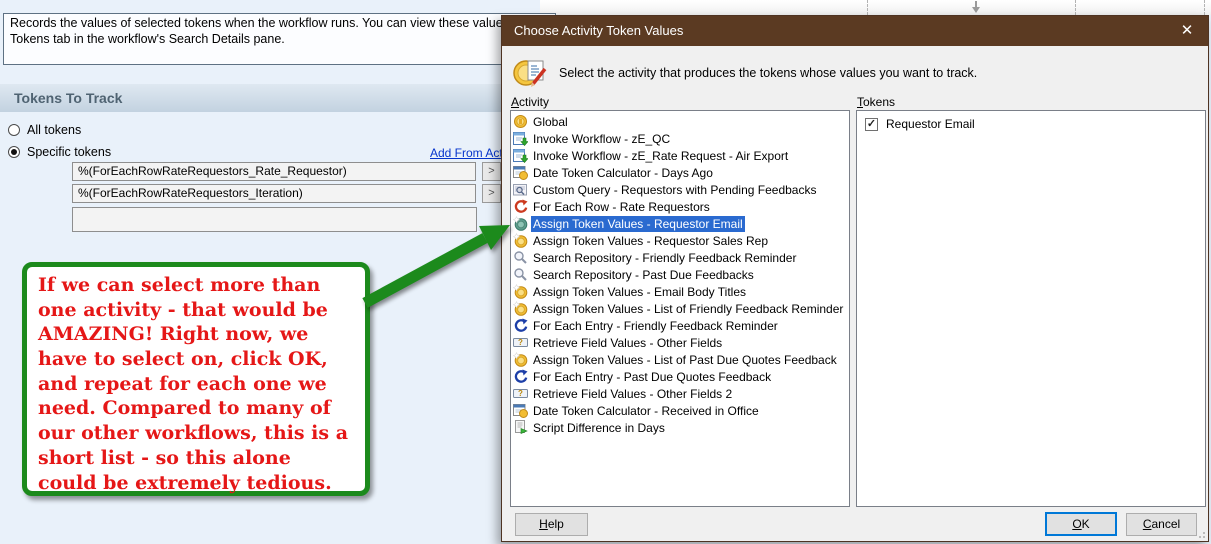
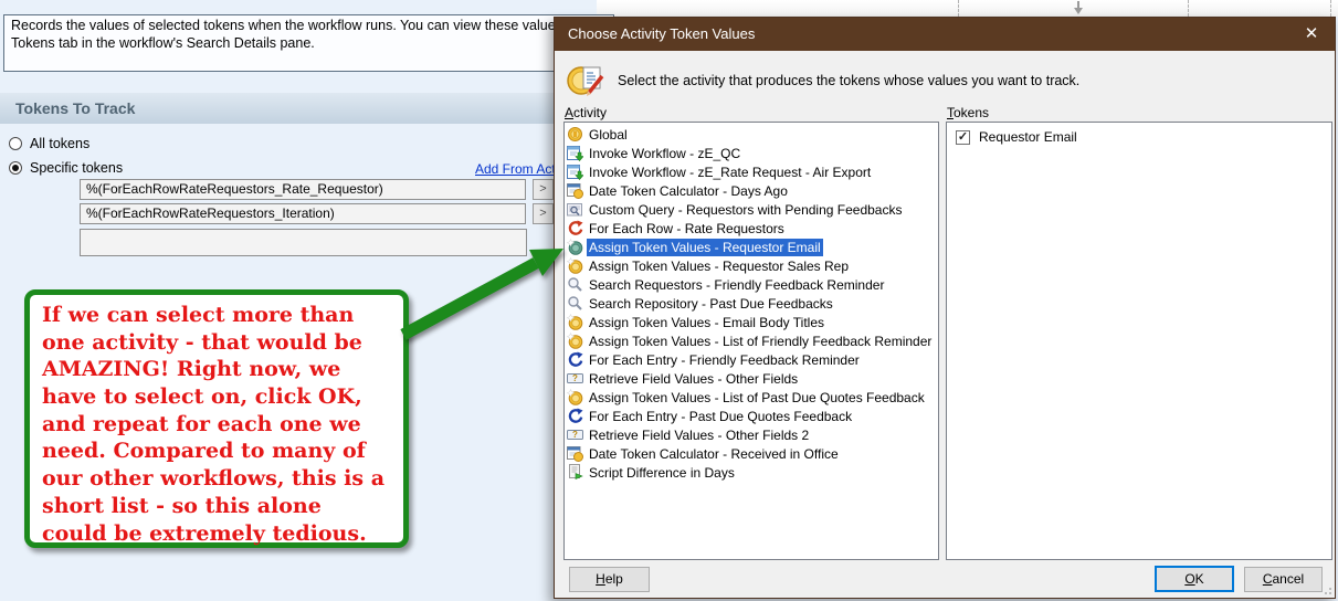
  Records the values of selected tokens when the workflow runs. You can view these value Tokens tab in the workflow's Search Details pane.
  Tokens To Track
  All tokens
  Specific tokens
  %(ForEachRowRateRequestors_Rate_Requestor)
  >
  %(ForEachRowRateRequestors_Iteration)
  >
  If we can select more than one activity - that would be AMAZING! Right now, we have to select on, click OK, and repeat for each one we need. Compared to many of our other workflows, this is a short list - so this alone could be extremely tedious.
  Choose Activity Token Values
  ✕
  Select the activity that produces the tokens whose values you want to track.
  Activity
  Tokens
  Global
  Invoke Workflow - zE_QC
  Invoke Workflow - zE_Rate Request - Air Export
  Date Token Calculator - Days Ago
  Custom Query - Requestors with Pending Feedbacks
  For Each Row - Rate Requestors
  Assign Token Values - Requestor Email
  Assign Token Values - Requestor Sales Rep
- Search Repository - Friendly Feedback Reminder
+ Search Requestors - Friendly Feedback Reminder
  Search Repository - Past Due Feedbacks
  Assign Token Values - Email Body Titles
  Assign Token Values - List of Friendly Feedback Reminder
  For Each Entry - Friendly Feedback Reminder
  ?
  Retrieve Field Values - Other Fields
  Assign Token Values - List of Past Due Quotes Feedback
  For Each Entry - Past Due Quotes Feedback
  ?
  Retrieve Field Values - Other Fields 2
  Date Token Calculator - Received in Office
  Script Difference in Days
  ✓
  Requestor Email
  Help
  OK
  Cancel
